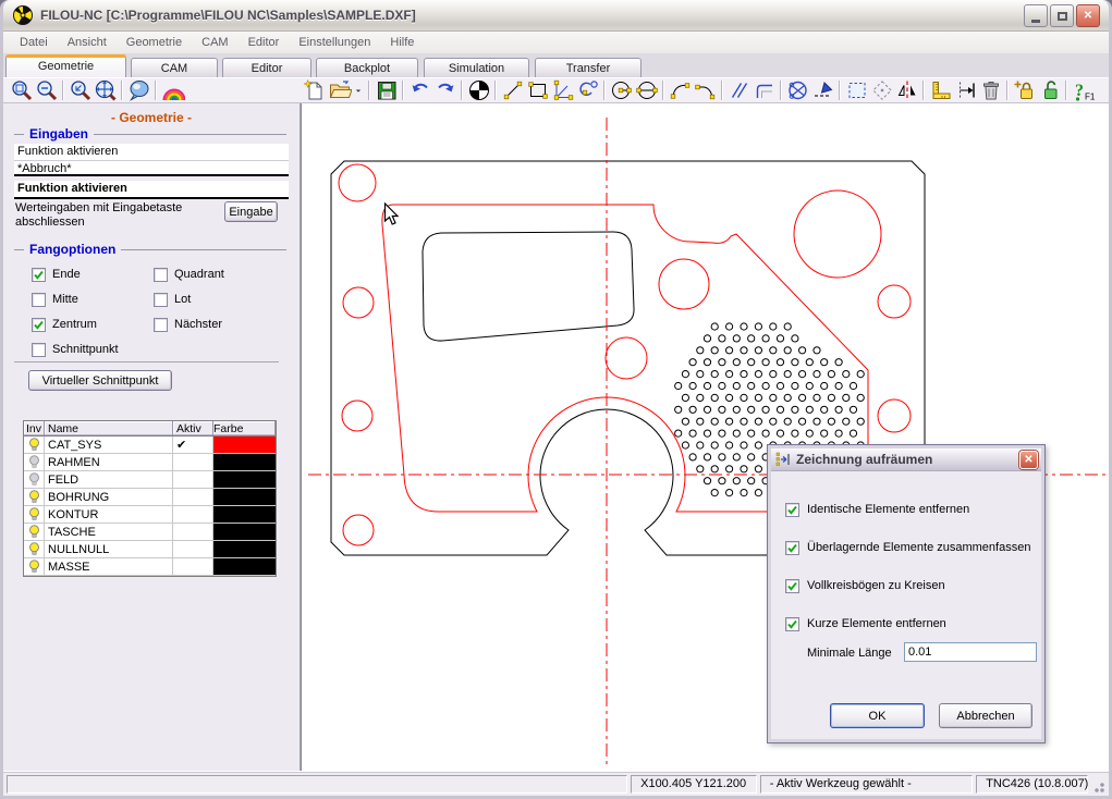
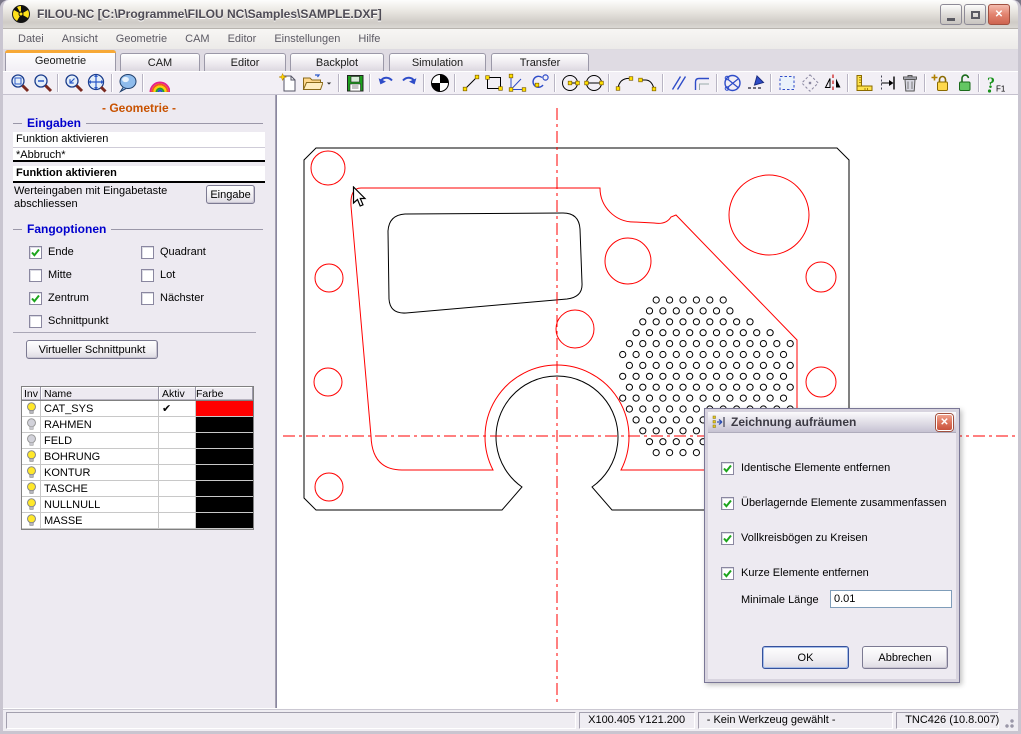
  FILOU-NC [C:\Programme\FILOU NC\Samples\SAMPLE.DXF]
  ✕
  Datei
  Ansicht
  Geometrie
  CAM
  Editor
  Einstellungen
  Hilfe
  Geometrie
  CAM
  Editor
  Backplot
  Simulation
  Transfer
  ?
  F1
  - Geometrie -
  Eingaben
  Funktion aktivieren
  *Abbruch*
  Funktion aktivieren
  Werteingaben mit Eingabetaste abschliessen
  Eingabe
  Fangoptionen
  Ende
  Quadrant
  Mitte
  Lot
  Zentrum
  Nächster
  Schnittpunkt
  Virtueller Schnittpunkt
  Inv
  Name
  Aktiv
  Farbe
  CAT_SYS
  ✔
  RAHMEN
  FELD
  BOHRUNG
  KONTUR
  TASCHE
  NULLNULL
  MASSE
  Zeichnung aufräumen
  ✕
  Identische Elemente entfernen
  Überlagernde Elemente zusammenfassen
  Vollkreisbögen zu Kreisen
  Kurze Elemente entfernen
  Minimale Länge
  0.01
  OK
  Abbrechen
  X100.405 Y121.200
- - Aktiv Werkzeug gewählt -
+ - Kein Werkzeug gewählt -
  TNC426 (10.8.007)
